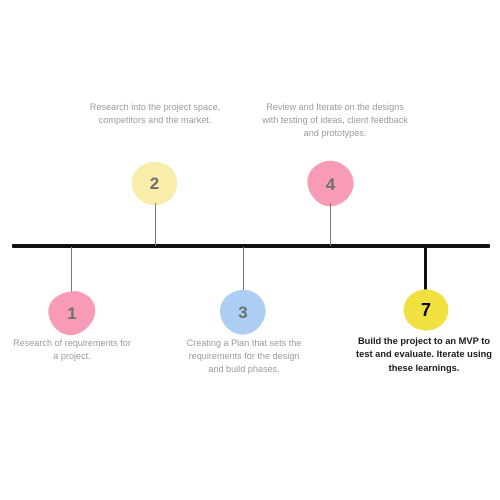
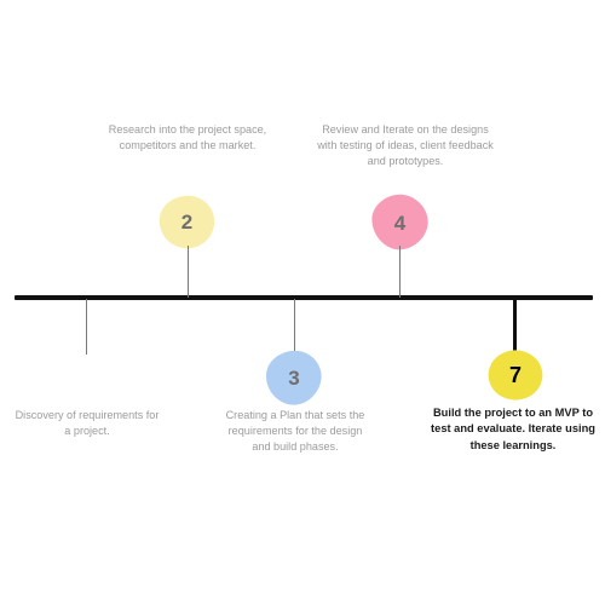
  Research into the project space, competitors and the market.
  2
  Review and Iterate on the designs with testing of ideas, client feedback and prototypes.
  4
- 1
- Research of requirements for a project.
+ Discovery of requirements for a project.
  3
  Creating a Plan that sets the requirements for the design and build phases.
  7
  Build the project to an MVP to test and evaluate. Iterate using these learnings.
